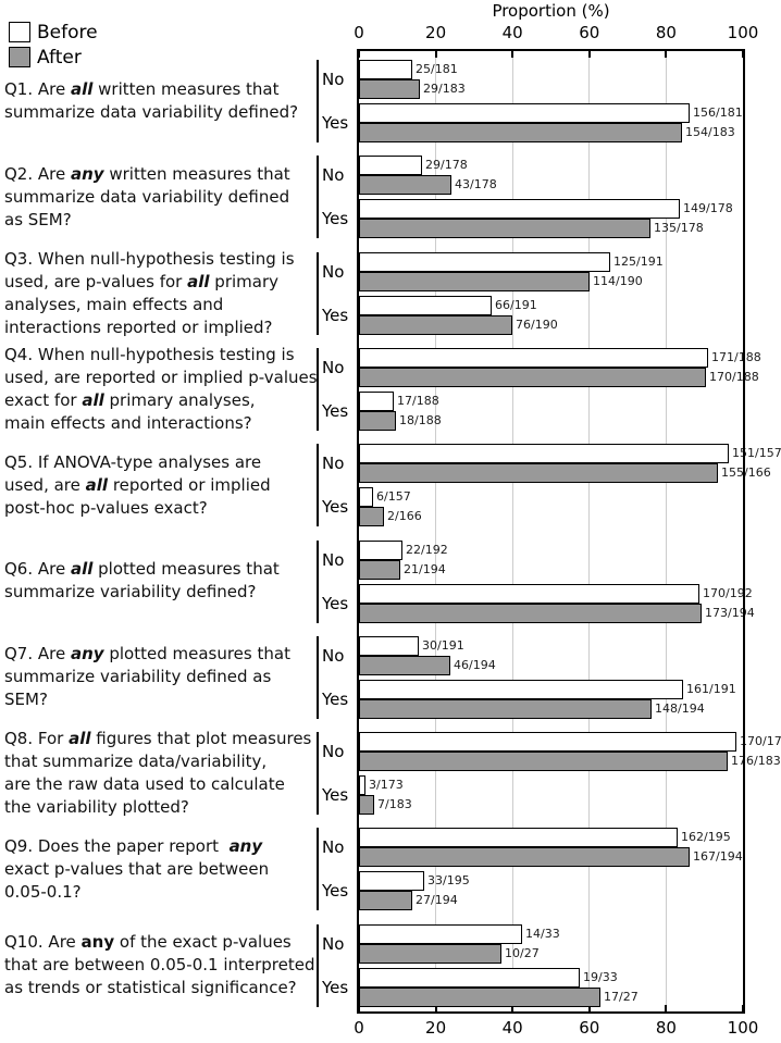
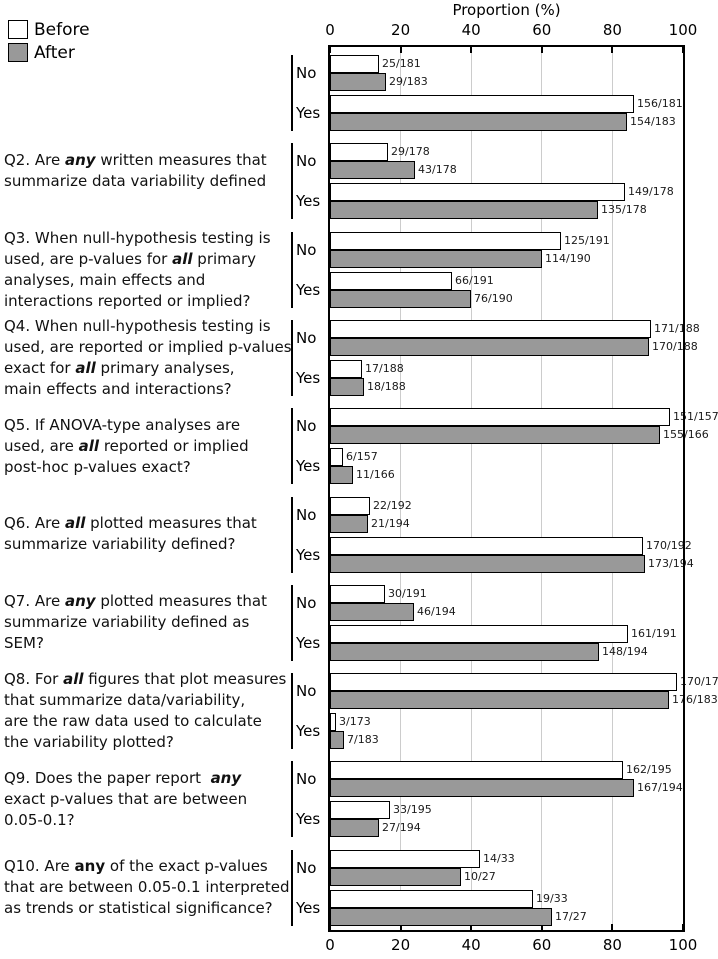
  Before
  After
  Proportion (%)
  0
  0
  20
  20
  40
  40
  60
  60
  80
  80
  100
  100
- Q1. Are all written measures that
- summarize data variability defined?
  No
  25/181
  29/183
  Yes
  156/181
  154/183
  Q2. Are any written measures that
  summarize data variability defined
- as SEM?
  No
  29/178
  43/178
  Yes
  149/178
  135/178
  Q3. When null-hypothesis testing is
  used, are p-values for all primary
  analyses, main effects and
  interactions reported or implied?
  No
  125/191
  114/190
  Yes
  66/191
  76/190
  Q4. When null-hypothesis testing is
  used, are reported or implied p-values
  exact for all primary analyses,
  main effects and interactions?
  No
  171/188
  170/188
  Yes
  17/188
  18/188
  Q5. If ANOVA-type analyses are
  used, are all reported or implied
  post-hoc p-values exact?
  No
  151/157
  155/166
  Yes
  6/157
- 2/166
+ 11/166
  Q6. Are all plotted measures that
  summarize variability defined?
  No
  22/192
  21/194
  Yes
  170/192
  173/194
  Q7. Are any plotted measures that
  summarize variability defined as
  SEM?
  No
  30/191
  46/194
  Yes
  161/191
  148/194
  Q8. For all figures that plot measures
  that summarize data/variability,
  are the raw data used to calculate
  the variability plotted?
  No
  170/17
  176/183
  Yes
  3/173
  7/183
  Q9. Does the paper report any
  exact p-values that are between
  0.05-0.1?
  No
  162/195
  167/194
  Yes
  33/195
  27/194
  Q10. Are any of the exact p-values
  that are between 0.05-0.1 interpreted
  as trends or statistical significance?
  No
  14/33
  10/27
  Yes
  19/33
  17/27
